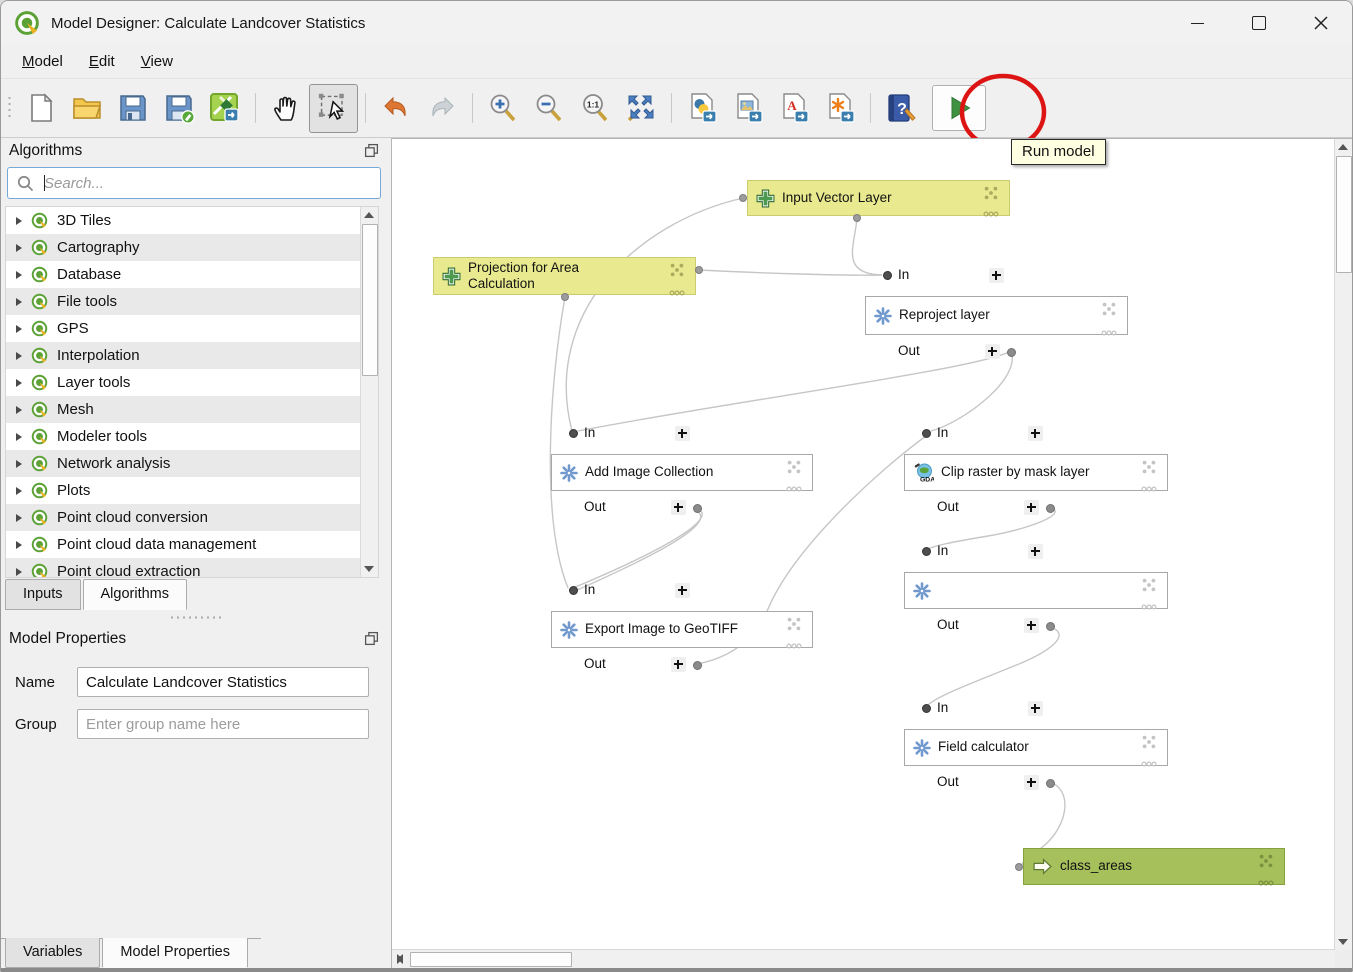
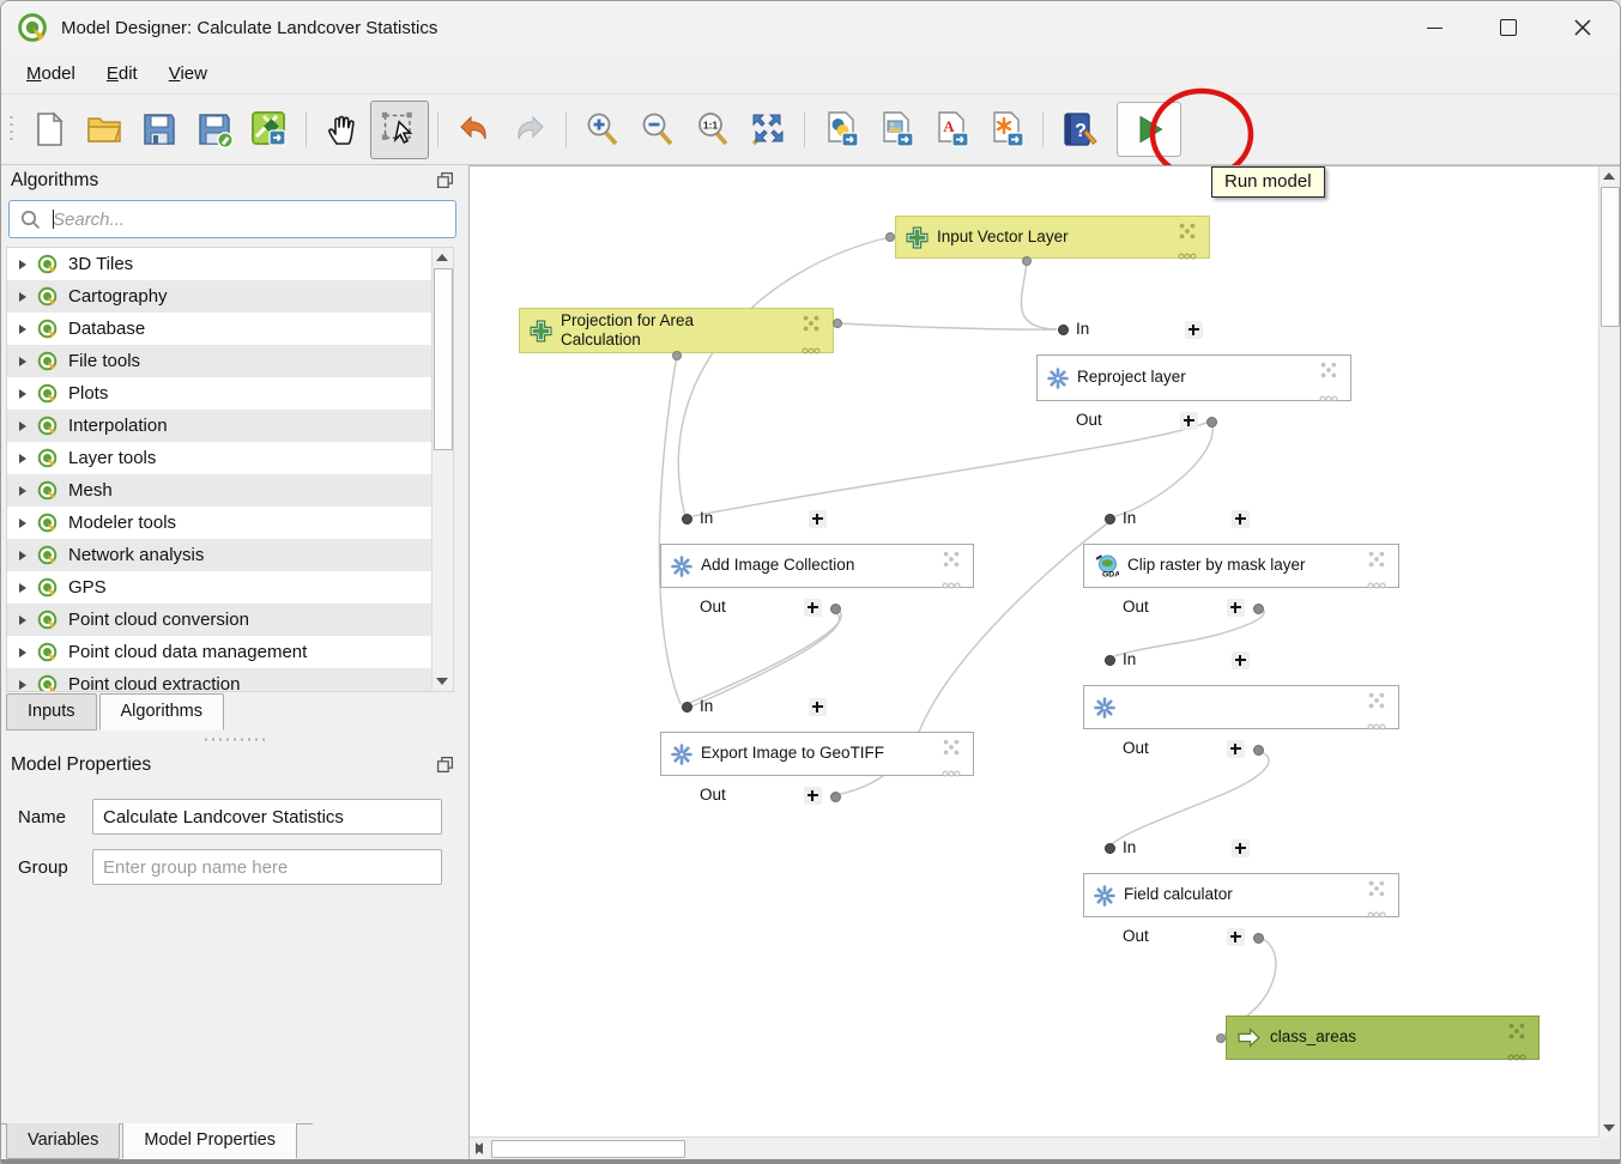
  Model Designer: Calculate Landcover Statistics
  Model
  Edit
  View
  1:1
  A
  ?
  Run model
  Algorithms
  Search...
  3D Tiles
  Cartography
  Database
  File tools
- GPS
+ Plots
  Interpolation
  Layer tools
  Mesh
  Modeler tools
  Network analysis
- Plots
+ GPS
  Point cloud conversion
  Point cloud data management
  Point cloud extraction
  Inputs
  Algorithms
  Model Properties
  Name
  Calculate Landcover Statistics
  Group
  Enter group name here
  Variables
  Model Properties
  Input Vector Layer
  Projection for Area Calculation
  Reproject layer
  In
  Out
  Add Image Collection
  In
  Out
  Clip raster by mask layer
  In
  Out
  In
  Out
  Export Image to GeoTIFF
  In
  Out
  Field calculator
  In
  Out
  class_areas
